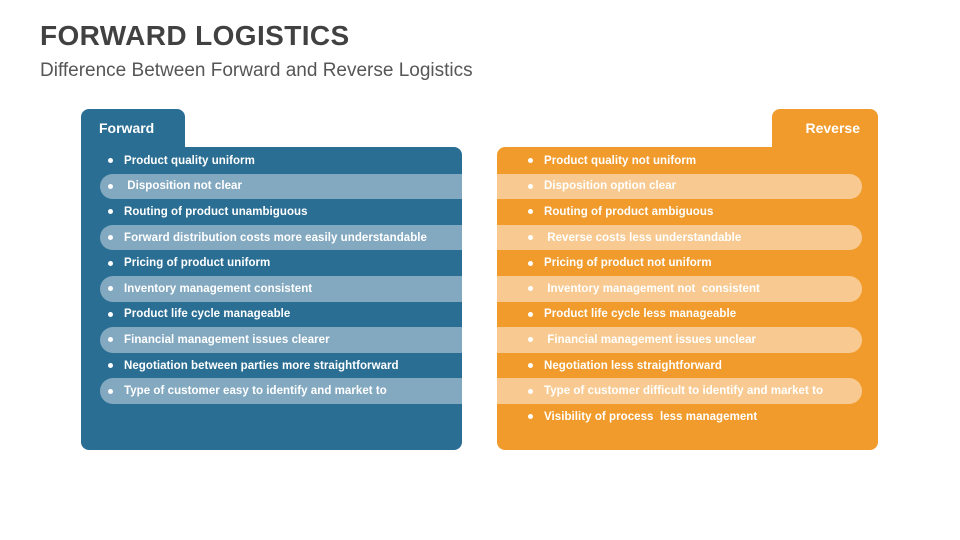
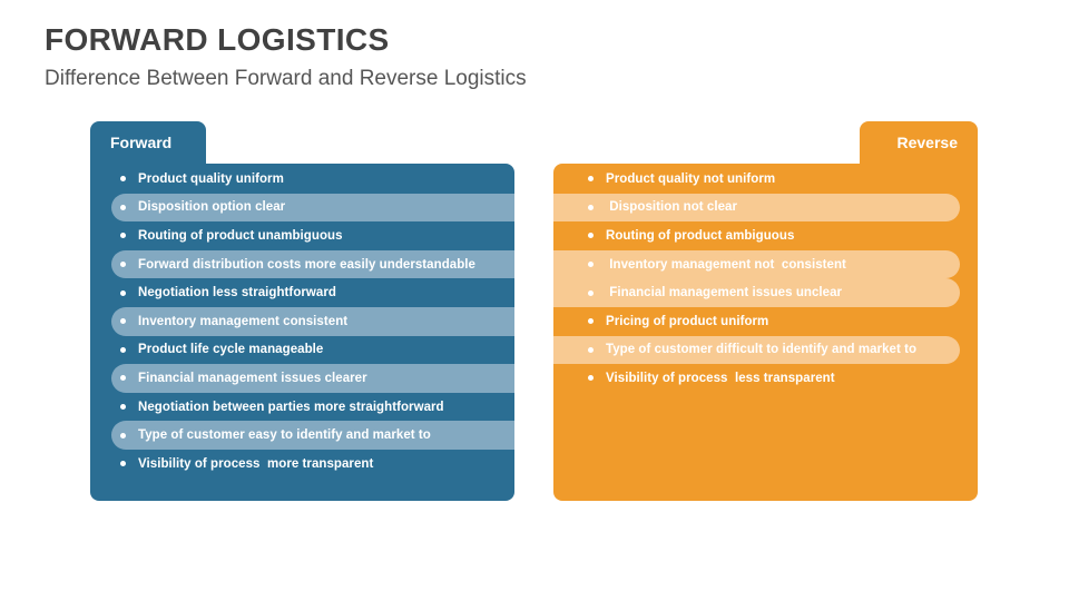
  FORWARD LOGISTICS
  Difference Between Forward and Reverse Logistics
  Forward
  Product quality uniform
- Disposition not clear
+ Disposition option clear
  Routing of product unambiguous
  Forward distribution costs more easily understandable
- Pricing of product uniform
+ Negotiation less straightforward
  Inventory management consistent
  Product life cycle manageable
  Financial management issues clearer
  Negotiation between parties more straightforward
  Type of customer easy to identify and market to
+ Visibility of process more transparent
  Reverse
  Product quality not uniform
- Disposition option clear
+ Disposition not clear
  Routing of product ambiguous
- Reverse costs less understandable
- Pricing of product not uniform
  Inventory management not consistent
- Product life cycle less manageable
  Financial management issues unclear
- Negotiation less straightforward
+ Pricing of product uniform
  Type of customer difficult to identify and market to
- Visibility of process less management
+ Visibility of process less transparent
